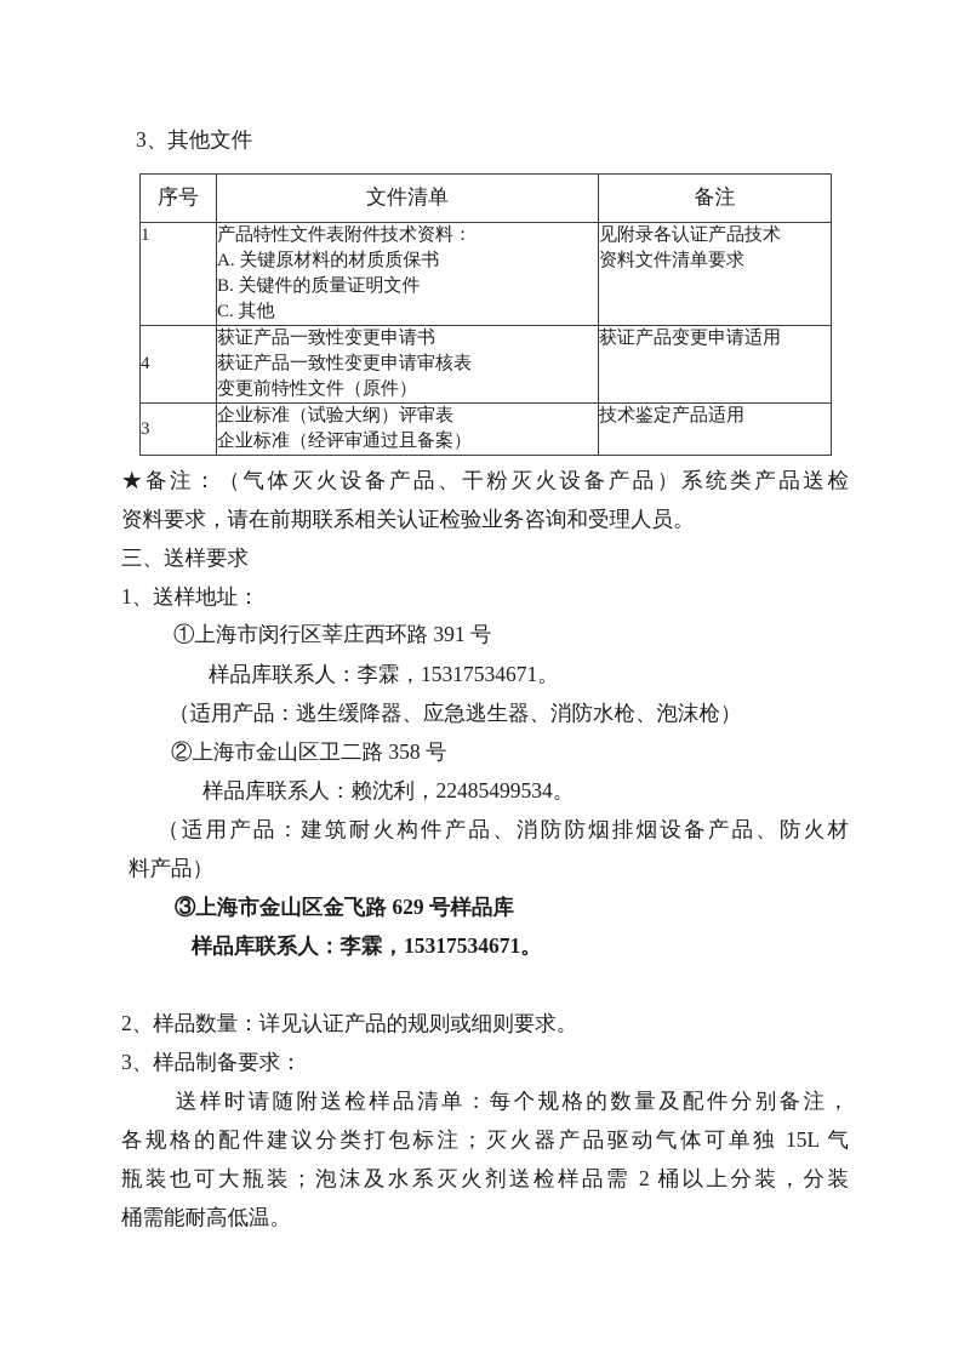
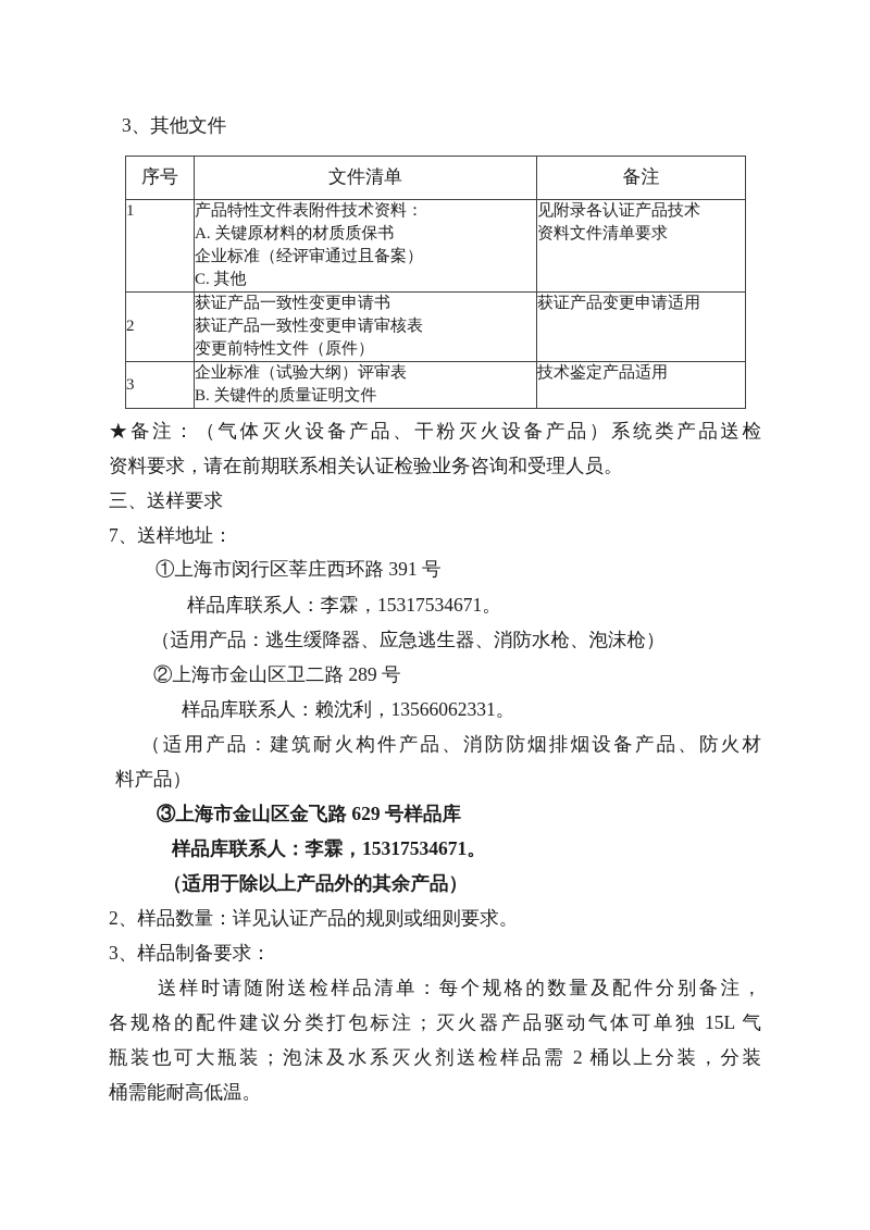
  3、其他文件
  序号	文件清单	备注
- 1	产品特性文件表附件技术资料： A. 关键原材料的材质质保书 B. 关键件的质量证明文件 C. 其他	见附录各认证产品技术 资料文件清单要求
+ 1	产品特性文件表附件技术资料： A. 关键原材料的材质质保书 企业标准（经评审通过且备案） C. 其他	见附录各认证产品技术 资料文件清单要求
- 4	获证产品一致性变更申请书 获证产品一致性变更申请审核表 变更前特性文件（原件）	获证产品变更申请适用
+ 2	获证产品一致性变更申请书 获证产品一致性变更申请审核表 变更前特性文件（原件）	获证产品变更申请适用
- 3	企业标准（试验大纲）评审表 企业标准（经评审通过且备案）	技术鉴定产品适用
+ 3	企业标准（试验大纲）评审表 B. 关键件的质量证明文件	技术鉴定产品适用
  ★备注：（气体灭火设备产品、干粉灭火设备产品）系统类产品送检
  资料要求，请在前期联系相关认证检验业务咨询和受理人员。
  三、送样要求
- 1、送样地址：
+ 7、送样地址：
  ①上海市闵行区莘庄西环路 391 号
  样品库联系人：李霖，15317534671。
  （适用产品：逃生缓降器、应急逃生器、消防水枪、泡沫枪）
- ②上海市金山区卫二路 358 号
+ ②上海市金山区卫二路 289 号
- 样品库联系人：赖沈利，22485499534。
+ 样品库联系人：赖沈利，13566062331。
  （适用产品：建筑耐火构件产品、消防防烟排烟设备产品、防火材
  料产品）
  ③上海市金山区金飞路 629 号样品库
  样品库联系人：李霖，15317534671。
+ （适用于除以上产品外的其余产品）
  2、样品数量：详见认证产品的规则或细则要求。
  3、样品制备要求：
  送样时请随附送检样品清单：每个规格的数量及配件分别备注，
  各规格的配件建议分类打包标注；灭火器产品驱动气体可单独 15L 气
  瓶装也可大瓶装；泡沫及水系灭火剂送检样品需 2 桶以上分装，分装
  桶需能耐高低温。
